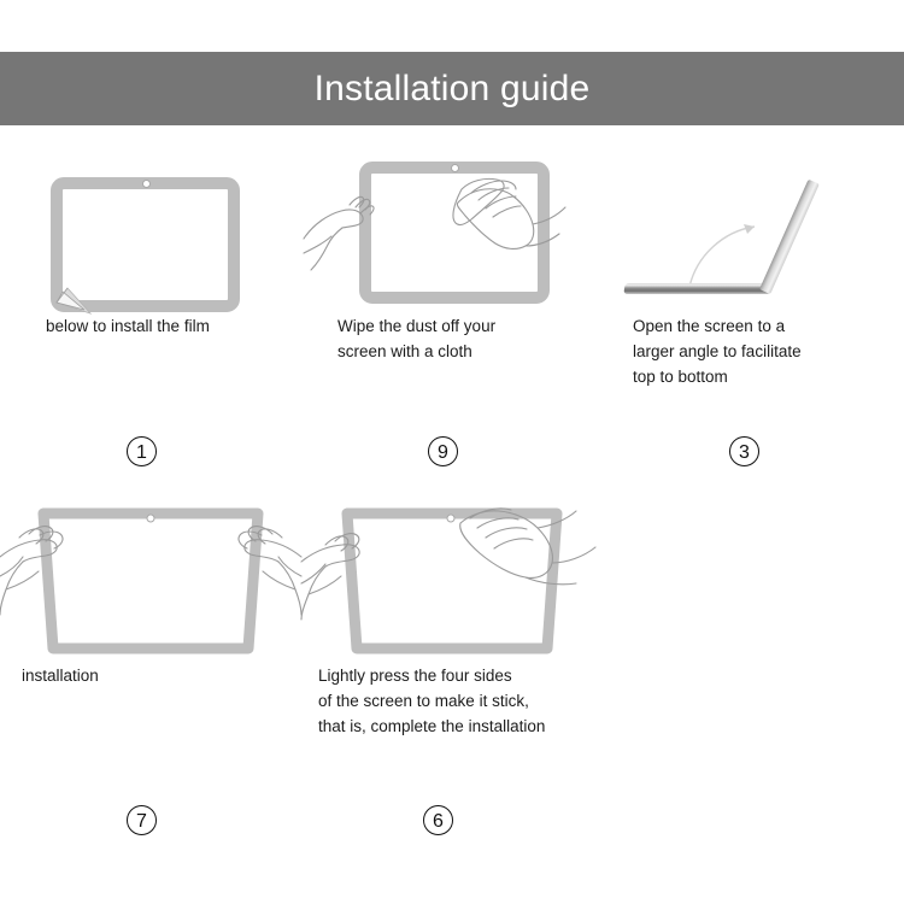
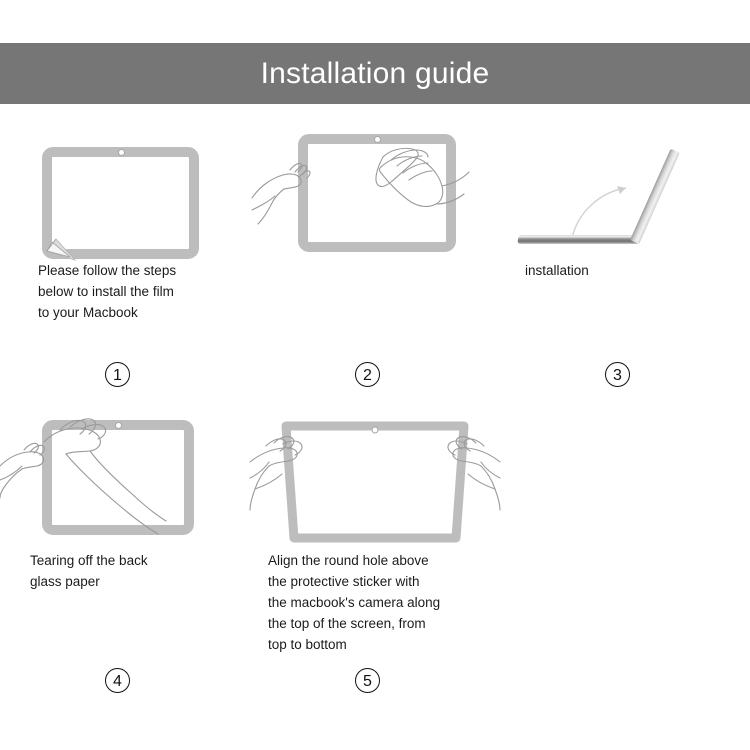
  Installation guide
+ Please follow the steps
  below to install the film
+ to your Macbook
  1
- Wipe the dust off your
- screen with a cloth
- 9
+ 2
- Open the screen to a
- larger angle to facilitate
- top to bottom
+ installation
  3
+ Tearing off the back
+ glass paper
+ 4
+ Align the round hole above
+ the protective sticker with
+ the macbook's camera along
+ the top of the screen, from
- installation
+ top to bottom
- 7
+ 5
- Lightly press the four sides
- of the screen to make it stick,
- that is, complete the installation
- 6
